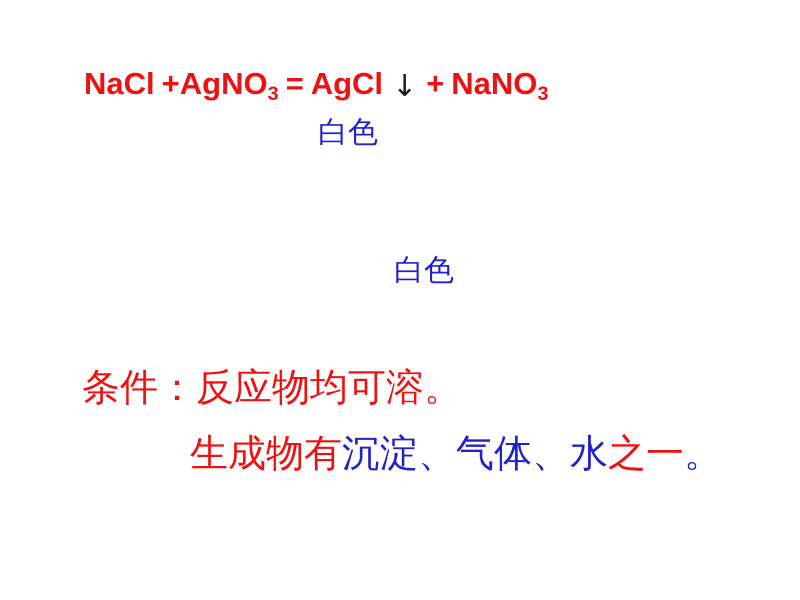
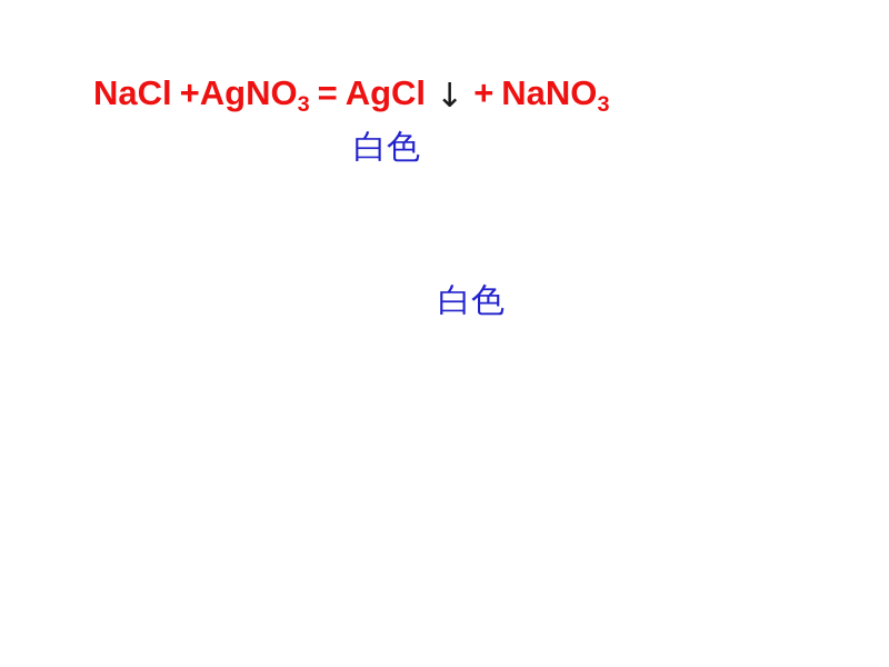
  NaCl +AgNO3 = AgCl ↓ + NaNO3
  白色
  白色
- 条件：反应物均可溶。
- 生成物有沉淀、气体、水之一。
